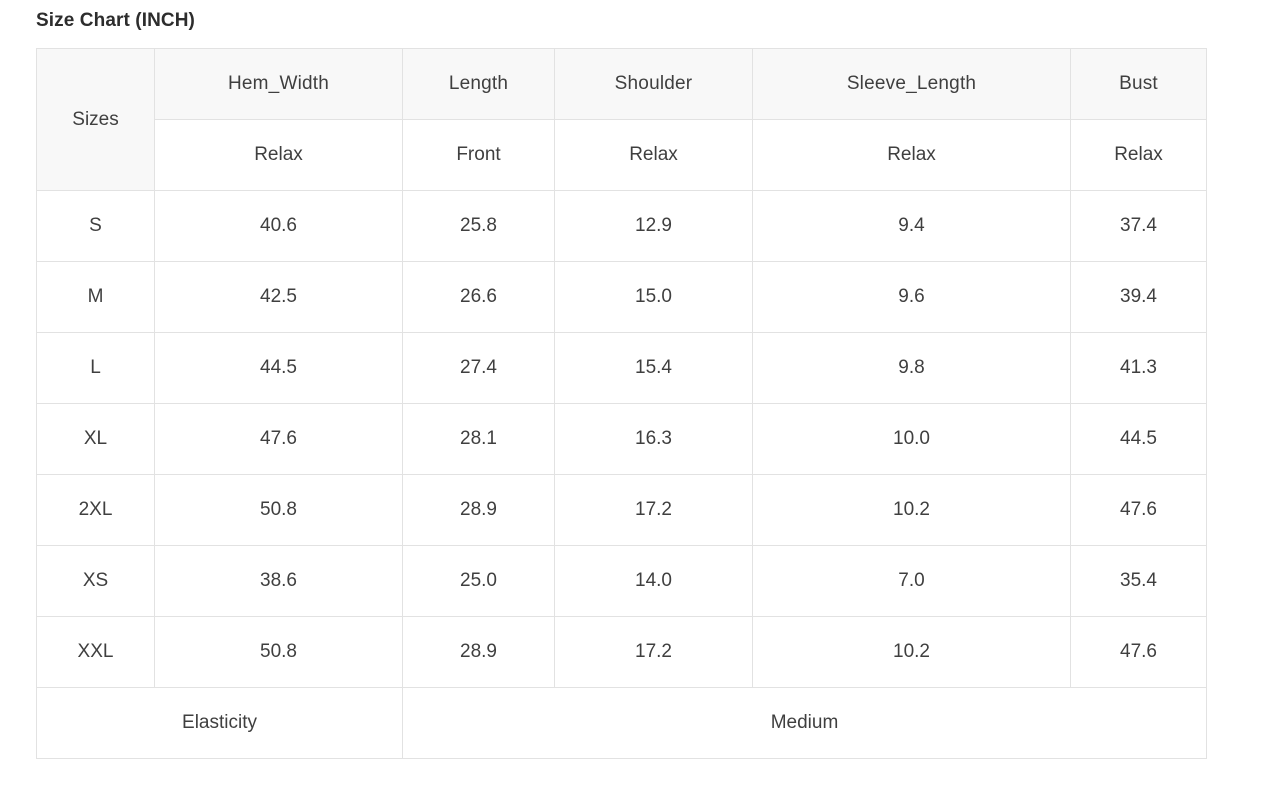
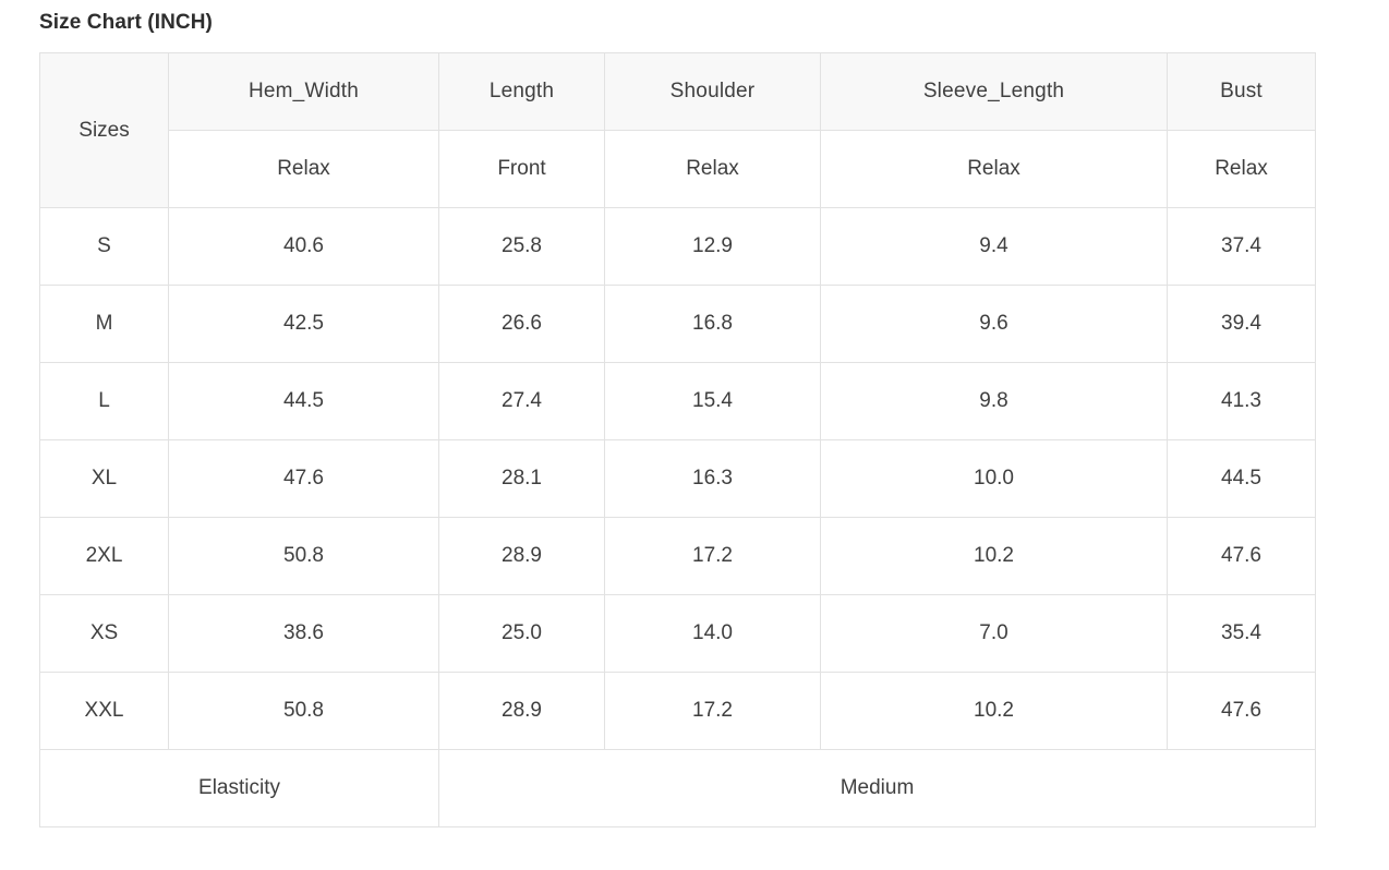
  Size Chart (INCH)
  Sizes	Hem_Width	Length	Shoulder	Sleeve_Length	Bust
  Relax	Front	Relax	Relax	Relax
  S	40.6	25.8	12.9	9.4	37.4
- M	42.5	26.6	15.0	9.6	39.4
+ M	42.5	26.6	16.8	9.6	39.4
  L	44.5	27.4	15.4	9.8	41.3
  XL	47.6	28.1	16.3	10.0	44.5
  2XL	50.8	28.9	17.2	10.2	47.6
  XS	38.6	25.0	14.0	7.0	35.4
  XXL	50.8	28.9	17.2	10.2	47.6
  Elasticity	Medium
